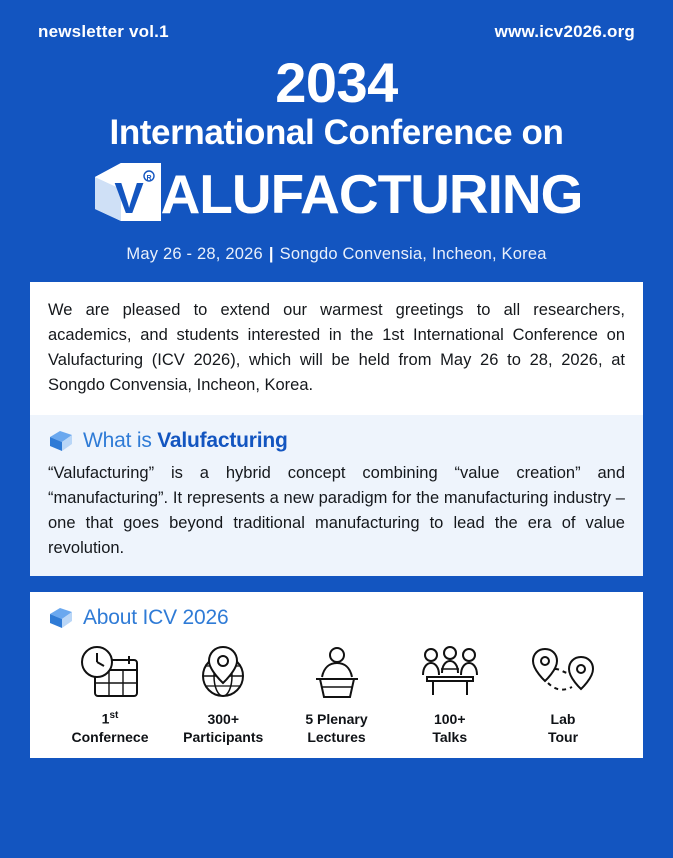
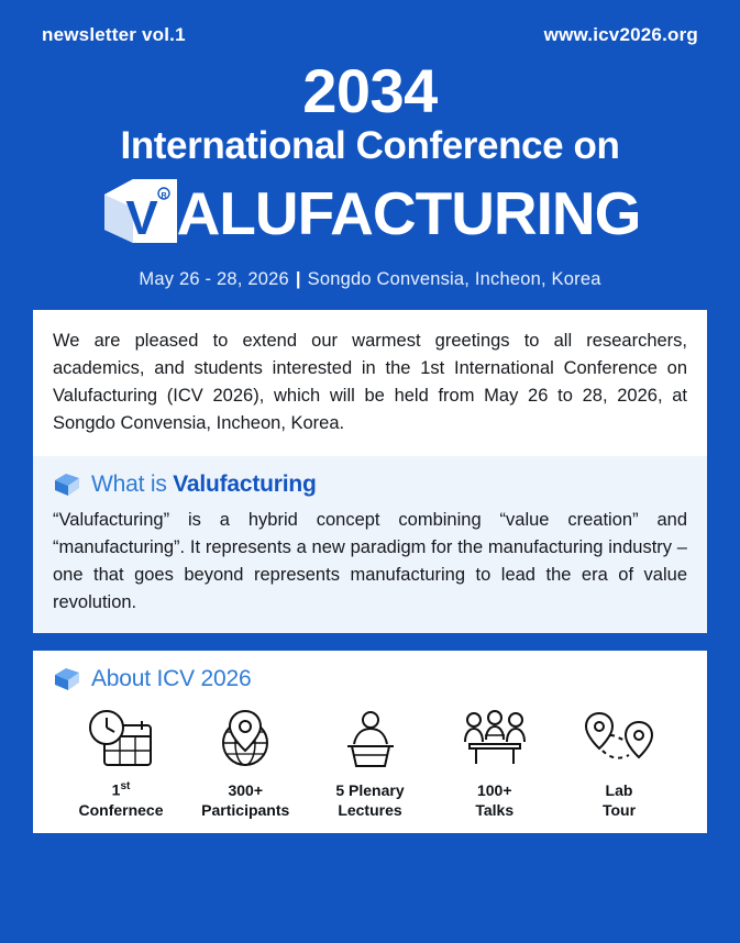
  newsletter vol.1
  www.icv2026.org
  2034
  International Conference on
  V
  ALUFACTURING
  May 26 - 28, 2026 | Songdo Convensia, Incheon, Korea
  We are pleased to extend our warmest greetings to all researchers, academics, and students interested in the 1st International Conference on Valufacturing (ICV 2026), which will be held from May 26 to 28, 2026, at Songdo Convensia, Incheon, Korea.
  What is Valufacturing
- “Valufacturing” is a hybrid concept combining “value creation” and “manufacturing”. It represents a new paradigm for the manufacturing industry – one that goes beyond traditional manufacturing to lead the era of value revolution.
+ “Valufacturing” is a hybrid concept combining “value creation” and “manufacturing”. It represents a new paradigm for the manufacturing industry – one that goes beyond represents manufacturing to lead the era of value revolution.
  About ICV 2026
  1st
  Confernece
  300+
  Participants
  5 Plenary
  Lectures
  100+
  Talks
  Lab
  Tour
